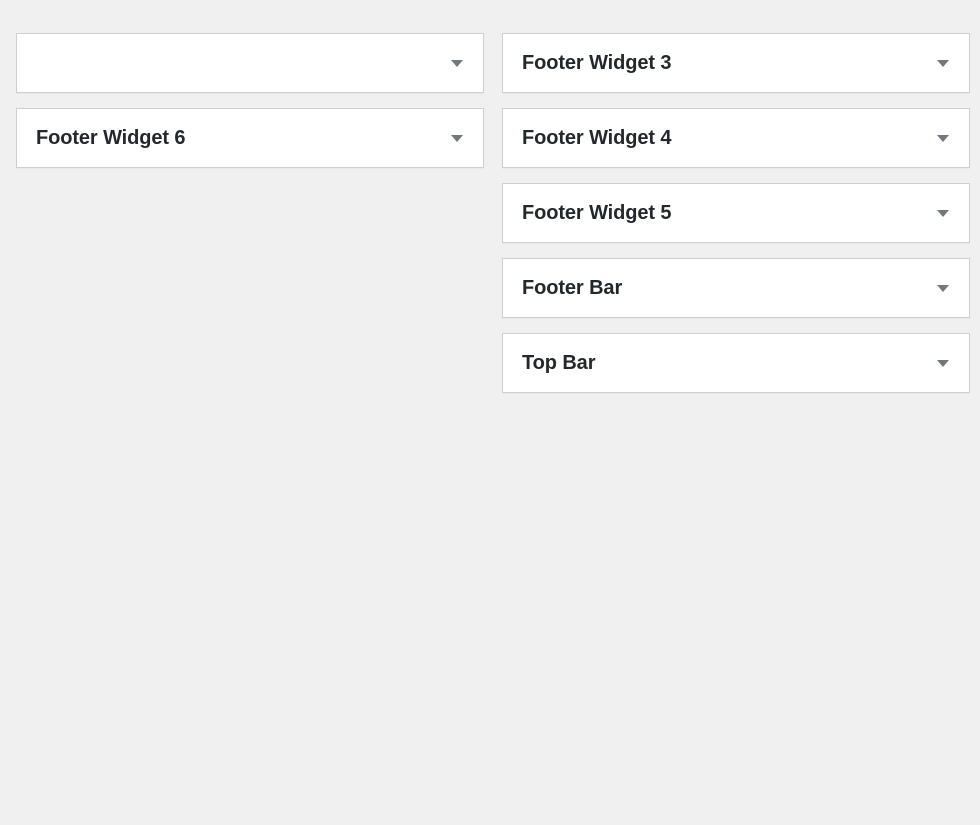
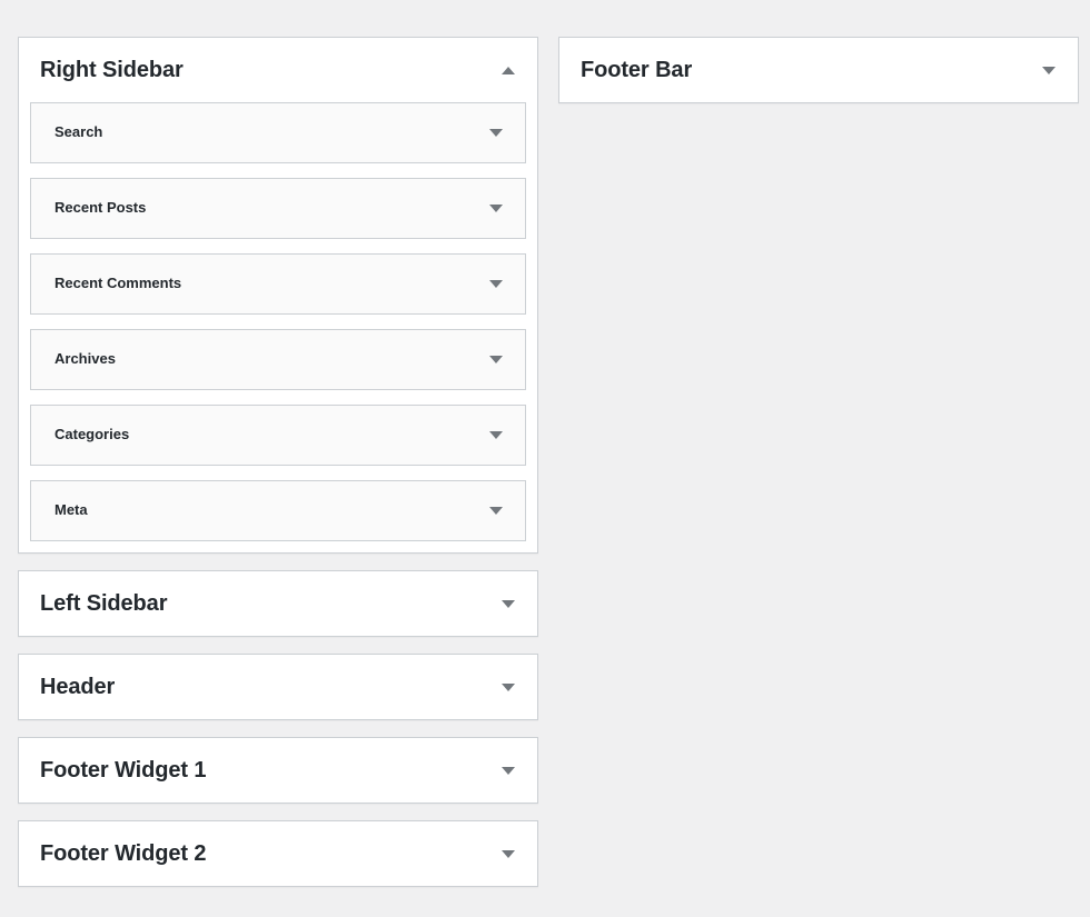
+ Right Sidebar
+ Search
+ Recent Posts
+ Recent Comments
+ Archives
+ Categories
+ Meta
+ Left Sidebar
+ Header
+ Footer Widget 1
- Footer Widget 6
+ Footer Widget 2
- Footer Widget 3
- Footer Widget 4
- Footer Widget 5
  Footer Bar
- Top Bar
